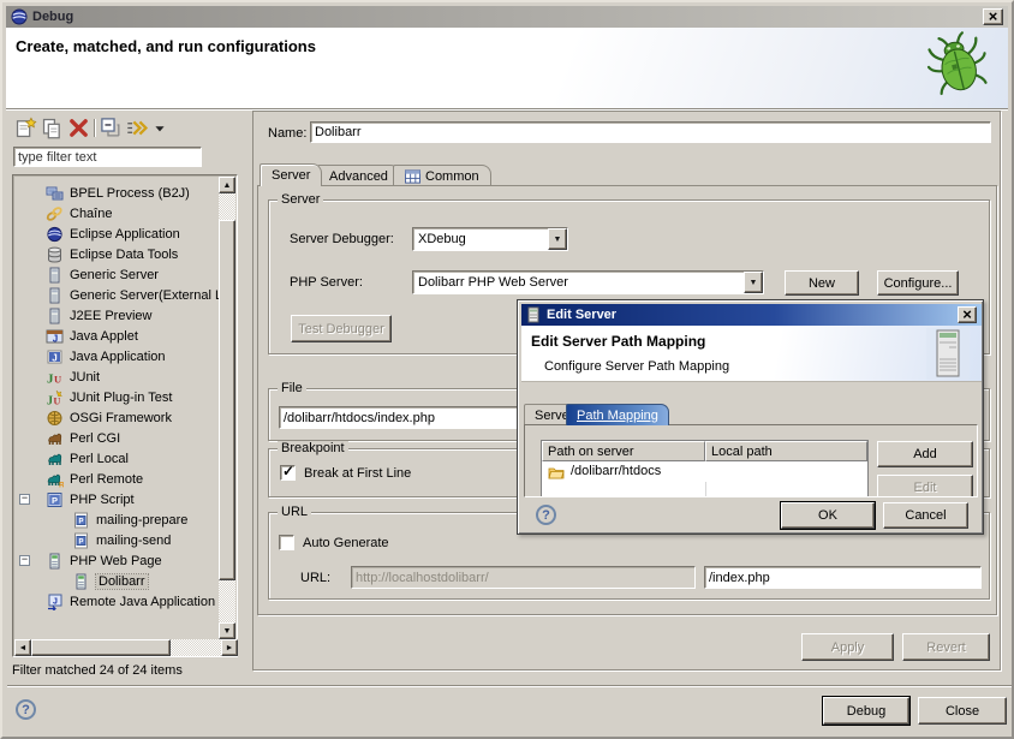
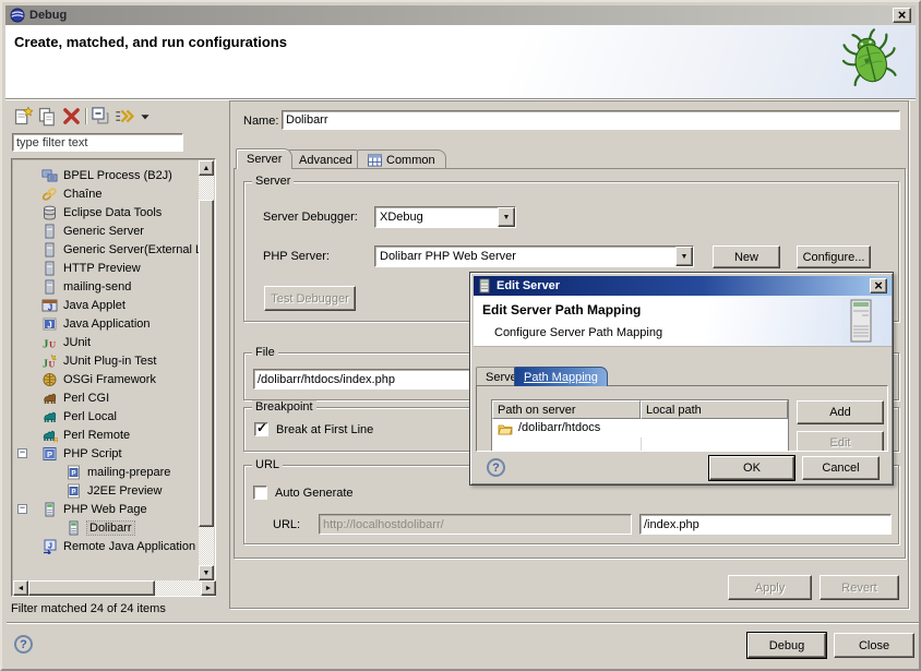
  Debug
  ×
  Create, matched, and run configurations
  type filter text
  BPEL Process (B2J)
  Chaîne
- Eclipse Application
  Eclipse Data Tools
  Generic Server
  Generic Server(External
+ HTTP Preview
- J2EE Preview
+ mailing-send
  J
  Java Applet
  J
  Java Application
  J
  U
  JUnit
  J
  U
  JUnit Plug-in Test
  OSGi Framework
  Perl CGI
  Perl Local
  Perl Remote
  P
  PHP Script
  mailing-prepare
- mailing-send
+ J2EE Preview
  PHP Web Page
  Dolibarr
  Remote Java Application
  Filter matched 24 of 24 items
  Name:
  Dolibarr
  Server
  Advanced
  Common
  Server
  Server Debugger:
  XDebug
  PHP Server:
  Dolibarr PHP Web Server
  New
  Configure...
  Test Debugger
  File
  /dolibarr/htdocs/index.php
  Breakpoint
  Break at First Line
  URL
  Auto Generate
  URL:
  http://localhostdolibarr/
  /index.php
  Apply
  Revert
  ?
  Debug
  Close
  Edit Server
  ×
  Edit Server Path Mapping
  Configure Server Path Mapping
  Path Mapping
  Path on server
  Local path
  /dolibarr/htdocs
  Add
  Edit
  ?
  OK
  Cancel
